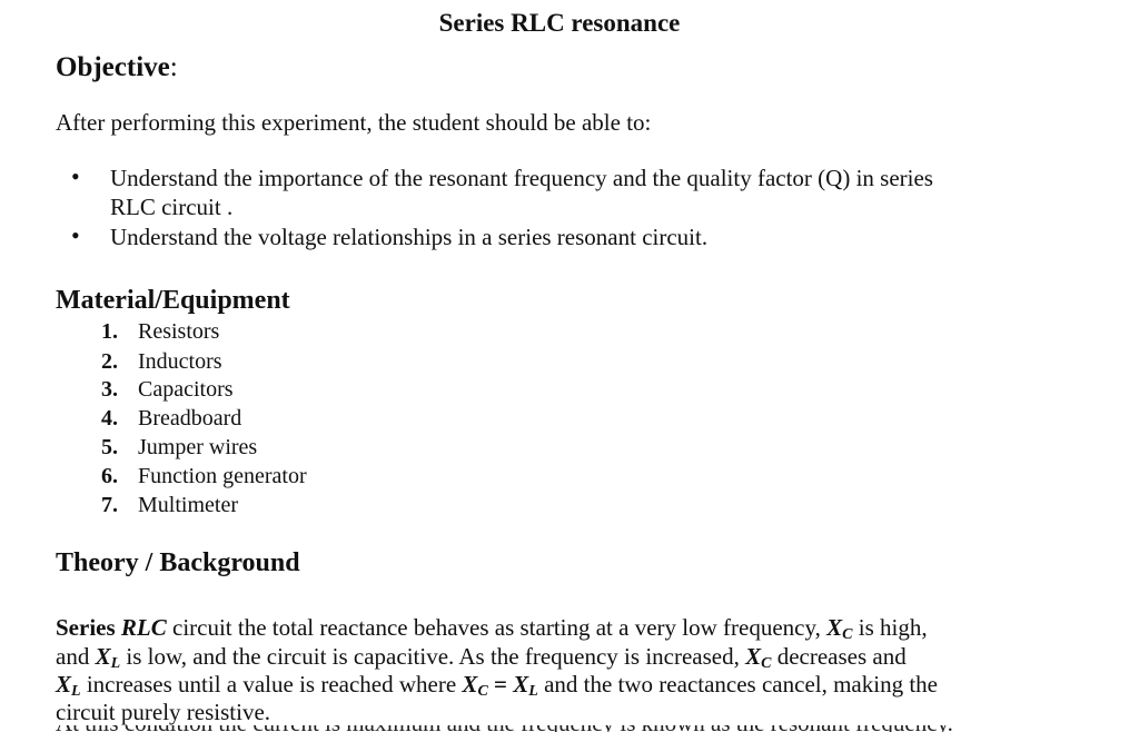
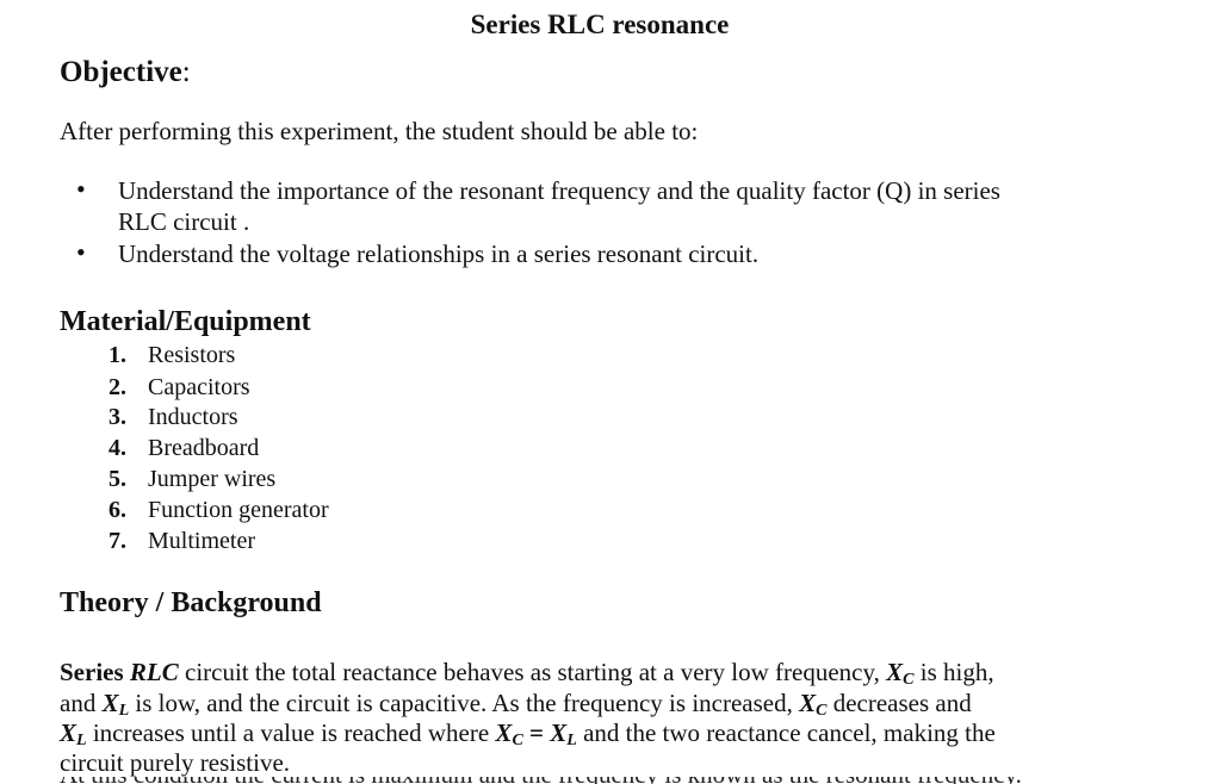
  Series RLC resonance
  Objective:
  After performing this experiment, the student should be able to:
  •
  Understand the importance of the resonant frequency and the quality factor (Q) in series
  RLC circuit .
  •
  Understand the voltage relationships in a series resonant circuit.
  Material/Equipment
  1.
  Resistors
  2.
- Inductors
+ Capacitors
  3.
- Capacitors
+ Inductors
  4.
  Breadboard
  5.
  Jumper wires
  6.
  Function generator
  7.
  Multimeter
  Theory / Background
  Series RLC circuit the total reactance behaves as starting at a very low frequency, XC is high,
  and XL is low, and the circuit is capacitive. As the frequency is increased, XC decreases and
- XL increases until a value is reached where XC = XL and the two reactances cancel, making the
+ XL increases until a value is reached where XC = XL and the two reactance cancel, making the
  circuit purely resistive.
